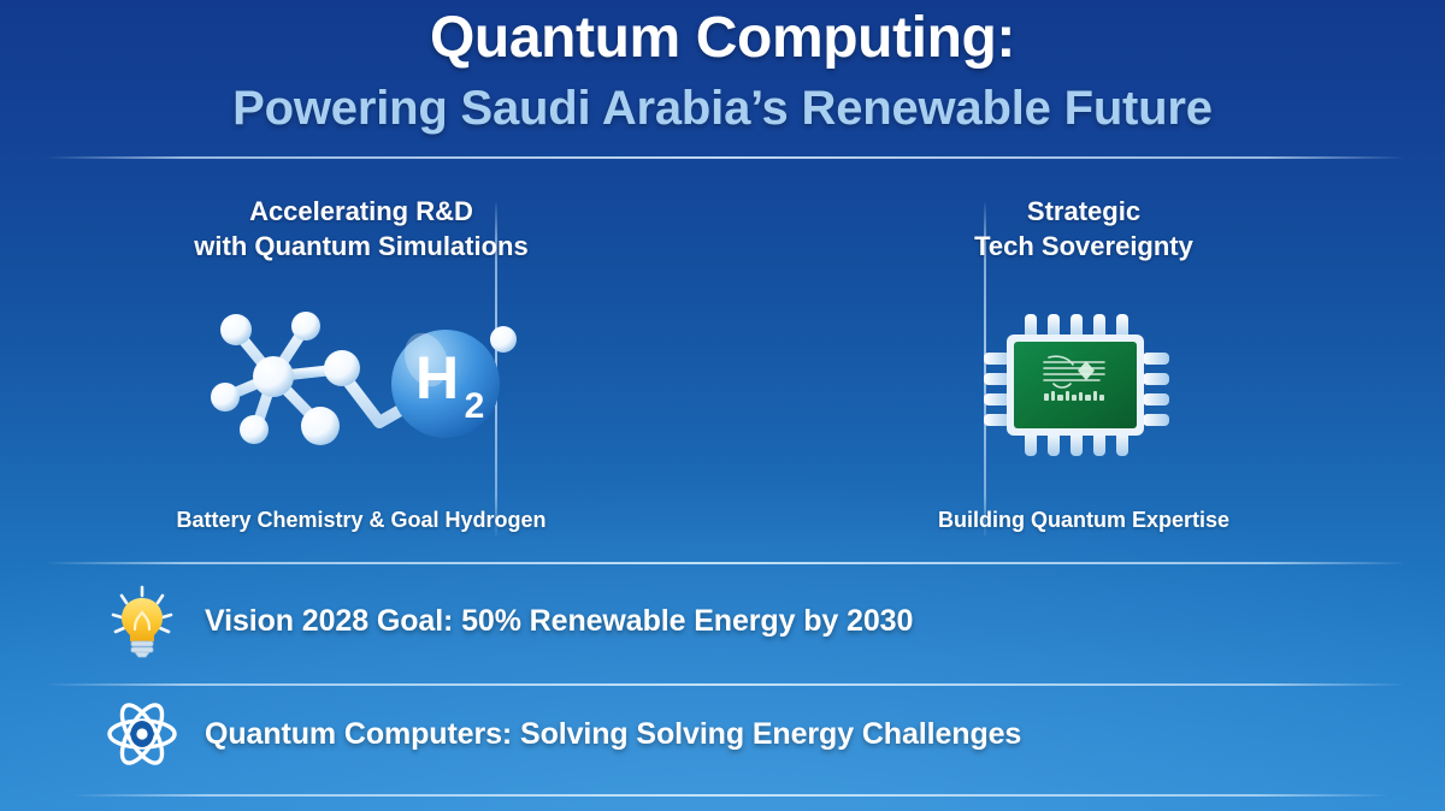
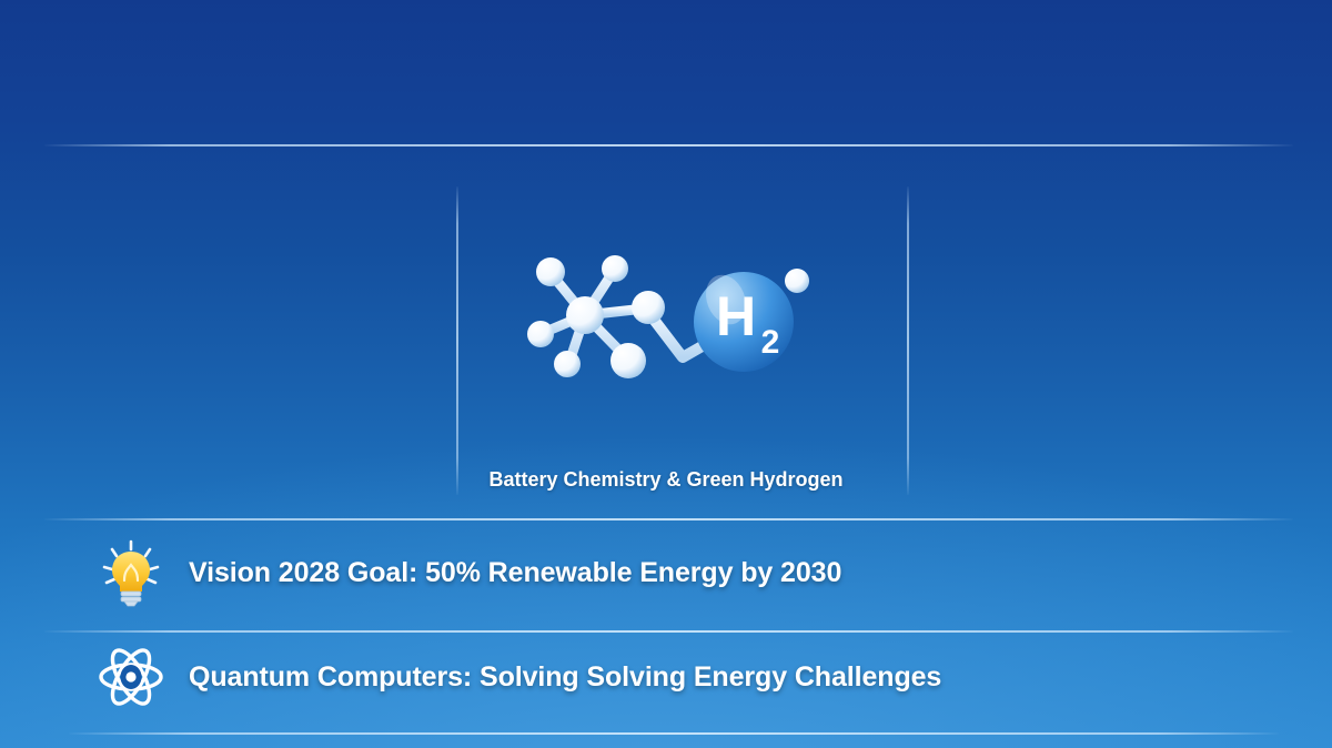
- Quantum Computing:
- Powering Saudi Arabia’s Renewable Future
- Accelerating R&D
- with Quantum Simulations
  H
  2
- Battery Chemistry & Goal Hydrogen
+ Battery Chemistry & Green Hydrogen
- Strategic
- Tech Sovereignty
- Building Quantum Expertise
  Vision 2028 Goal: 50% Renewable Energy by 2030
  Quantum Computers: Solving Solving Energy Challenges
